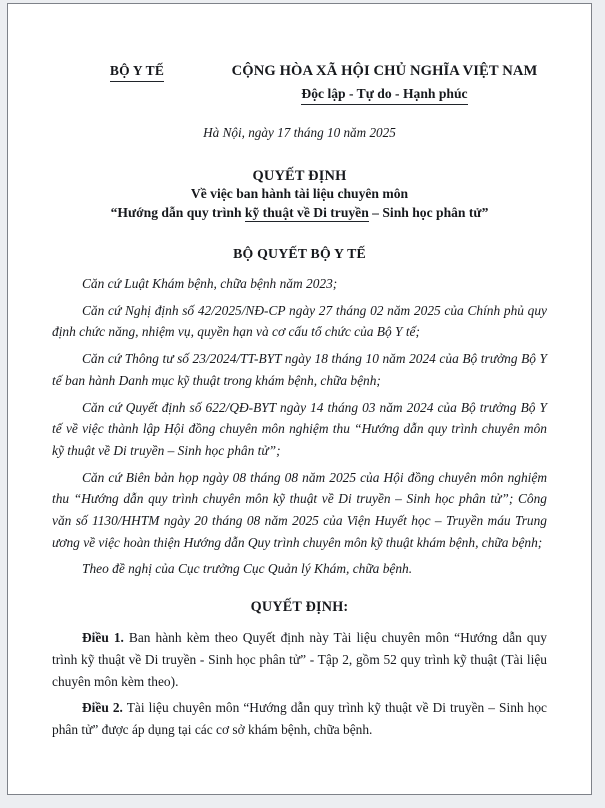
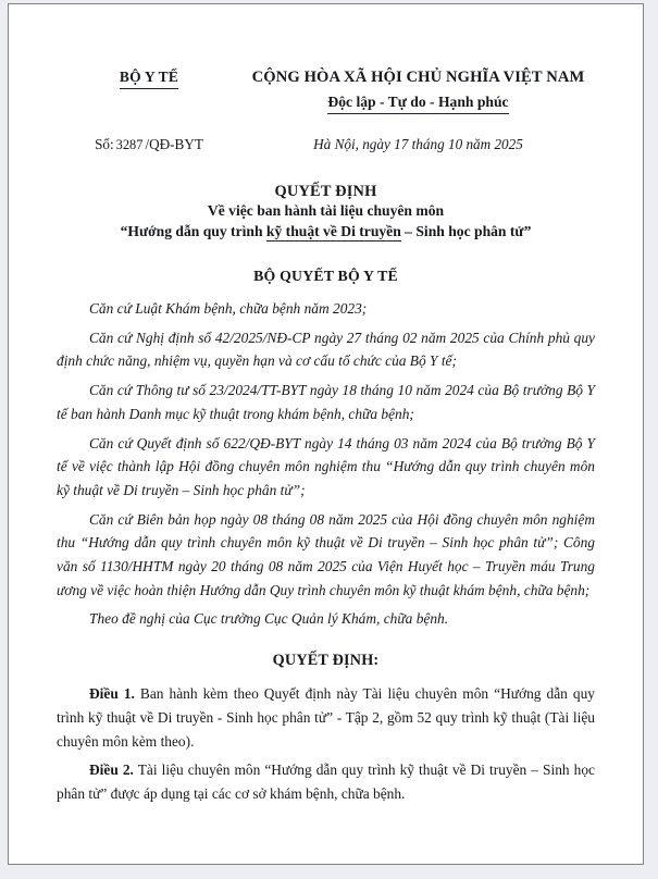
  BỘ Y TẾ
  CỘNG HÒA XÃ HỘI CHỦ NGHĨA VIỆT NAM
  Độc lập - Tự do - Hạnh phúc
+ Số: 3287 /QĐ-BYT
  Hà Nội, ngày 17 tháng 10 năm 2025
  QUYẾT ĐỊNH
  Về việc ban hành tài liệu chuyên môn
  “Hướng dẫn quy trình kỹ thuật về Di truyền – Sinh học phân tử”
  BỘ QUYẾT BỘ Y TẾ
  Căn cứ Luật Khám bệnh, chữa bệnh năm 2023;
  Căn cứ Nghị định số 42/2025/NĐ-CP ngày 27 tháng 02 năm 2025 của Chính phủ quy định chức năng, nhiệm vụ, quyền hạn và cơ cấu tổ chức của Bộ Y tế;
  Căn cứ Thông tư số 23/2024/TT-BYT ngày 18 tháng 10 năm 2024 của Bộ trưởng Bộ Y tế ban hành Danh mục kỹ thuật trong khám bệnh, chữa bệnh;
  Căn cứ Quyết định số 622/QĐ-BYT ngày 14 tháng 03 năm 2024 của Bộ trưởng Bộ Y tế về việc thành lập Hội đồng chuyên môn nghiệm thu “Hướng dẫn quy trình chuyên môn kỹ thuật về Di truyền – Sinh học phân tử”;
  Căn cứ Biên bản họp ngày 08 tháng 08 năm 2025 của Hội đồng chuyên môn nghiệm thu “Hướng dẫn quy trình chuyên môn kỹ thuật về Di truyền – Sinh học phân tử”; Công văn số 1130/HHTM ngày 20 tháng 08 năm 2025 của Viện Huyết học – Truyền máu Trung ương về việc hoàn thiện Hướng dẫn Quy trình chuyên môn kỹ thuật khám bệnh, chữa bệnh;
  Theo đề nghị của Cục trưởng Cục Quản lý Khám, chữa bệnh.
  QUYẾT ĐỊNH:
  Điều 1. Ban hành kèm theo Quyết định này Tài liệu chuyên môn “Hướng dẫn quy trình kỹ thuật về Di truyền - Sinh học phân tử” - Tập 2, gồm 52 quy trình kỹ thuật (Tài liệu chuyên môn kèm theo).
  Điều 2. Tài liệu chuyên môn “Hướng dẫn quy trình kỹ thuật về Di truyền – Sinh học phân tử” được áp dụng tại các cơ sở khám bệnh, chữa bệnh.
